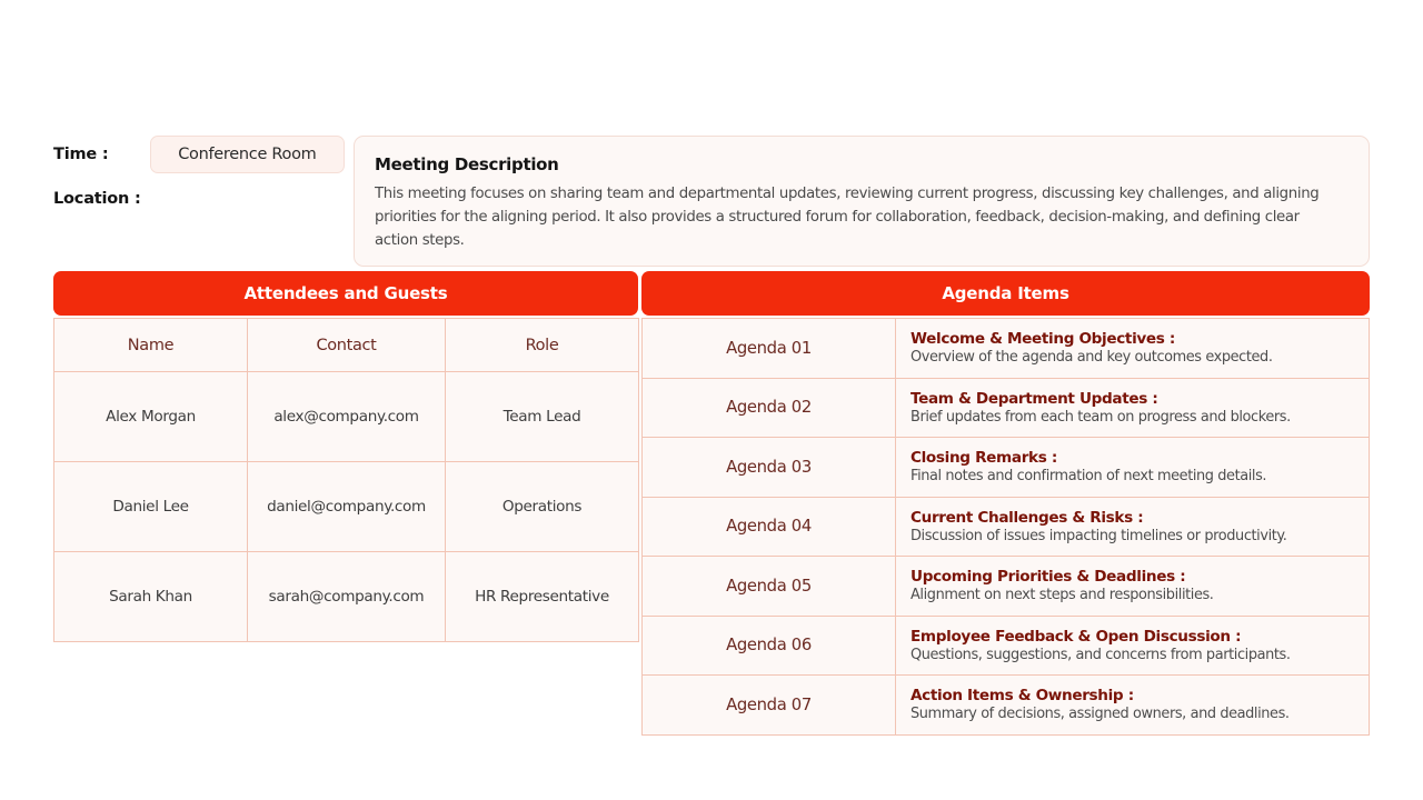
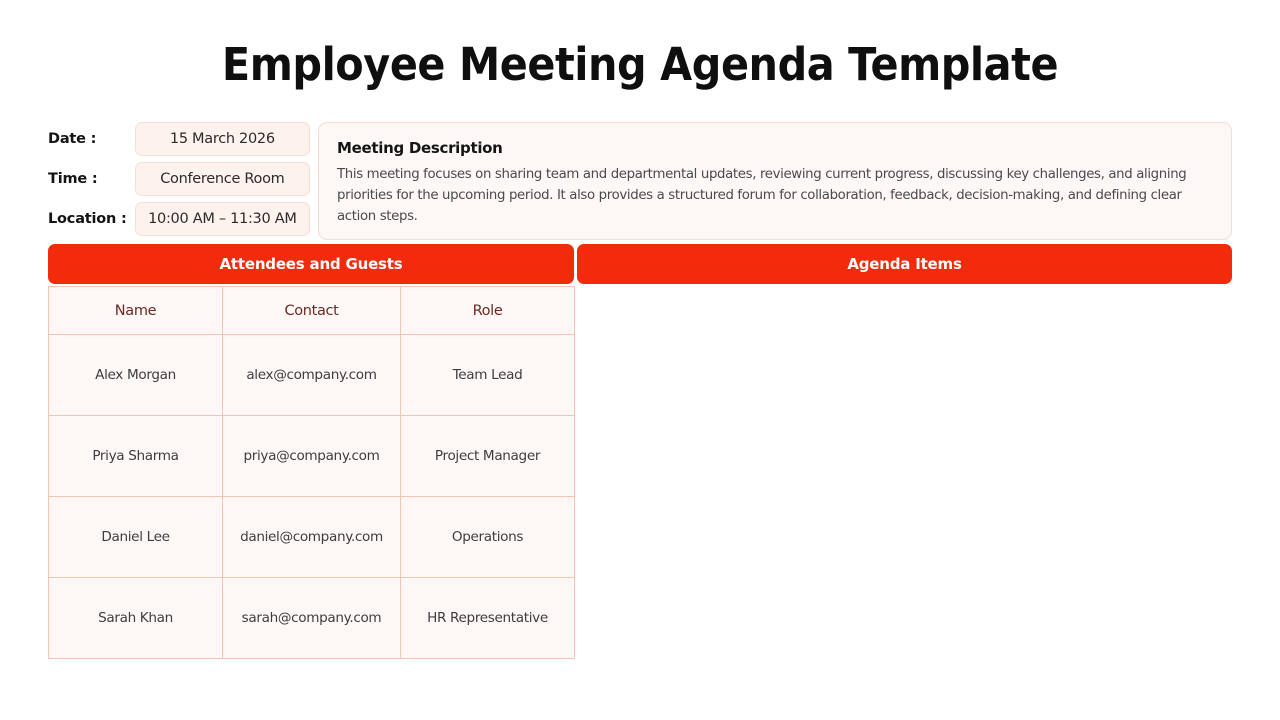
+ Employee Meeting Agenda Template
+ Date :
+ 15 March 2026
  Time :
  Conference Room
  Location :
+ 10:00 AM – 11:30 AM
  Meeting Description
- This meeting focuses on sharing team and departmental updates, reviewing current progress, discussing key challenges, and aligning priorities for the aligning period. It also provides a structured forum for collaboration, feedback, decision-making, and defining clear action steps.
+ This meeting focuses on sharing team and departmental updates, reviewing current progress, discussing key challenges, and aligning priorities for the upcoming period. It also provides a structured forum for collaboration, feedback, decision-making, and defining clear action steps.
  Attendees and Guests
  Name	Contact	Role
  Alex Morgan	alex@company.com	Team Lead
+ Priya Sharma	priya@company.com	Project Manager
  Daniel Lee	daniel@company.com	Operations
  Sarah Khan	sarah@company.com	HR Representative
  Agenda Items
- Agenda 01	Welcome & Meeting Objectives : Overview of the agenda and key outcomes expected.
- Agenda 02	Team & Department Updates : Brief updates from each team on progress and blockers.
- Agenda 03	Closing Remarks : Final notes and confirmation of next meeting details.
- Agenda 04	Current Challenges & Risks : Discussion of issues impacting timelines or productivity.
- Agenda 05	Upcoming Priorities & Deadlines : Alignment on next steps and responsibilities.
- Agenda 06	Employee Feedback & Open Discussion : Questions, suggestions, and concerns from participants.
- Agenda 07	Action Items & Ownership : Summary of decisions, assigned owners, and deadlines.
